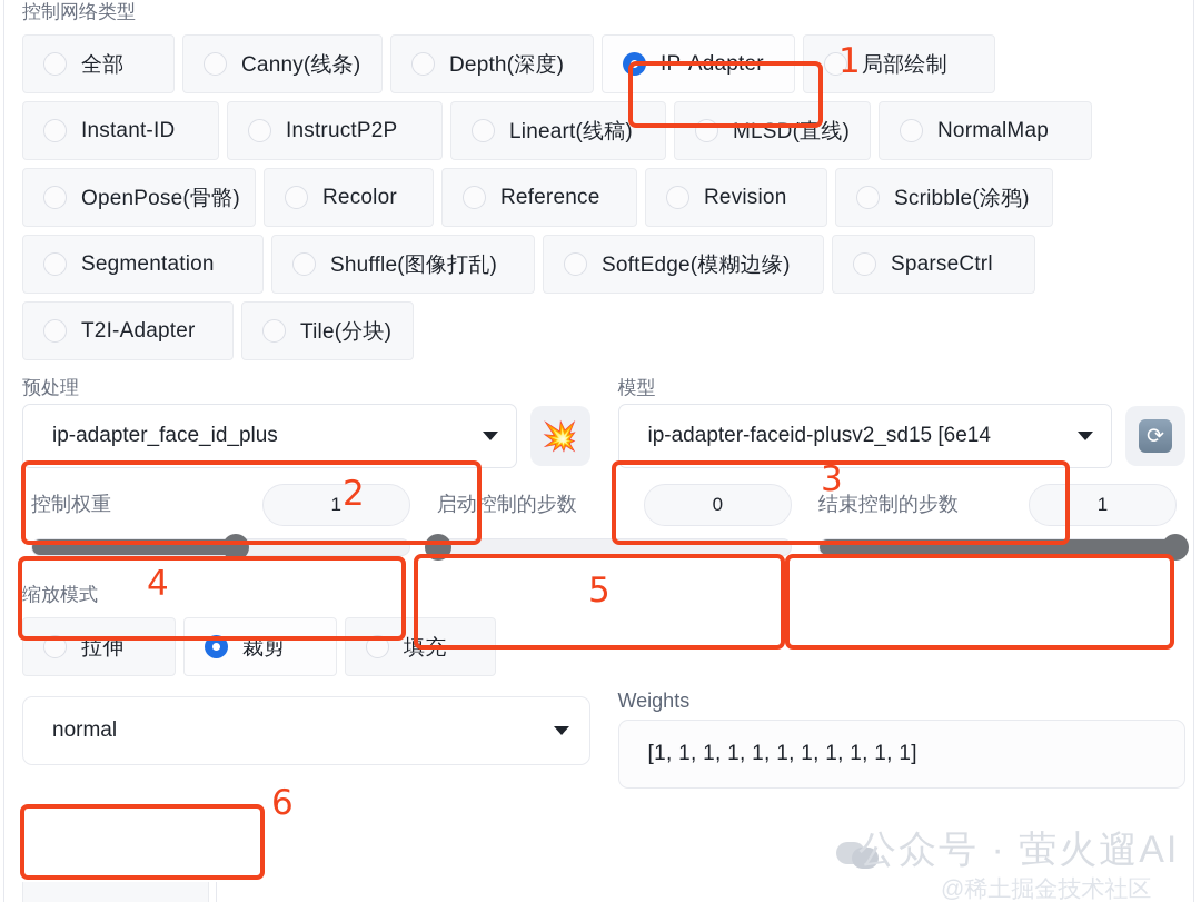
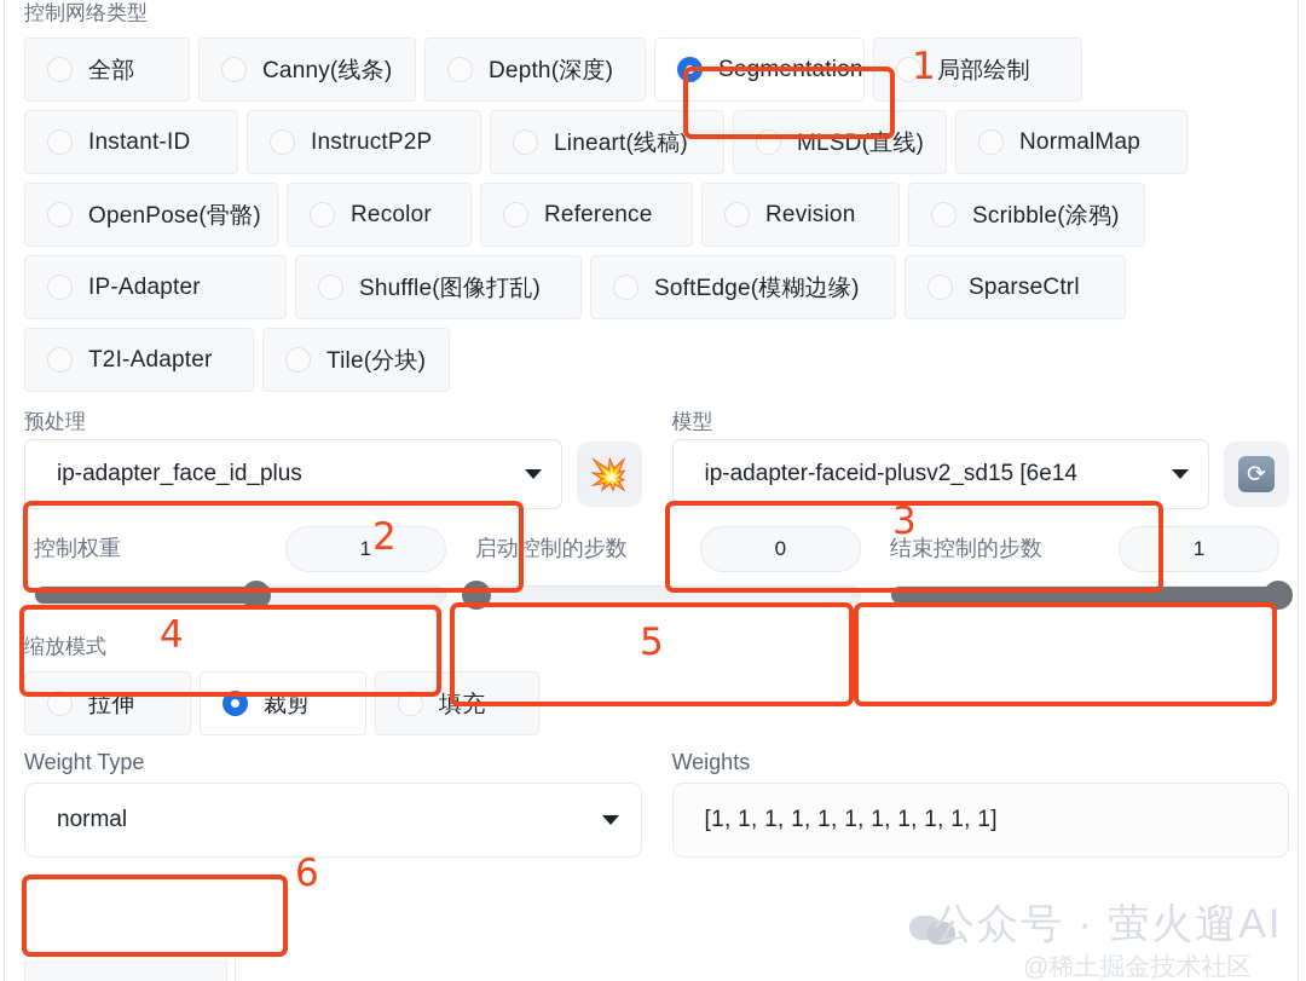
  控制网络类型
  全部
  Canny(线条)
  Depth(深度)
- IP-Adapter
+ Segmentation
  局部绘制
  Instant-ID
  InstructP2P
  Lineart(线稿)
  MLSD(直线)
  NormalMap
  OpenPose(骨骼)
  Recolor
  Reference
  Revision
  Scribble(涂鸦)
- Segmentation
+ IP-Adapter
  Shuffle(图像打乱)
  SoftEdge(模糊边缘)
  SparseCtrl
  T2I-Adapter
  Tile(分块)
  预处理
  ip-adapter_face_id_plus
  💥
  模型
  ip-adapter-faceid-plusv2_sd15 [6e14
  ⟳
  控制权重
  1
  启动控制的步数
  0
  结束控制的步数
  1
  缩放模式
  拉伸
  裁剪
  填充
+ Weight Type
  normal
  Weights
  [1, 1, 1, 1, 1, 1, 1, 1, 1, 1, 1]
  公众号 · 萤火遛AI
  @稀土掘金技术社区
  1
  2
  3
  4
  5
  6
